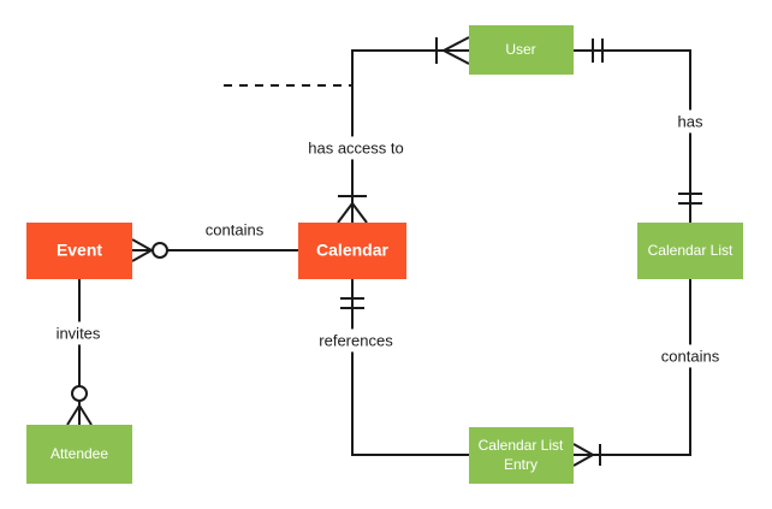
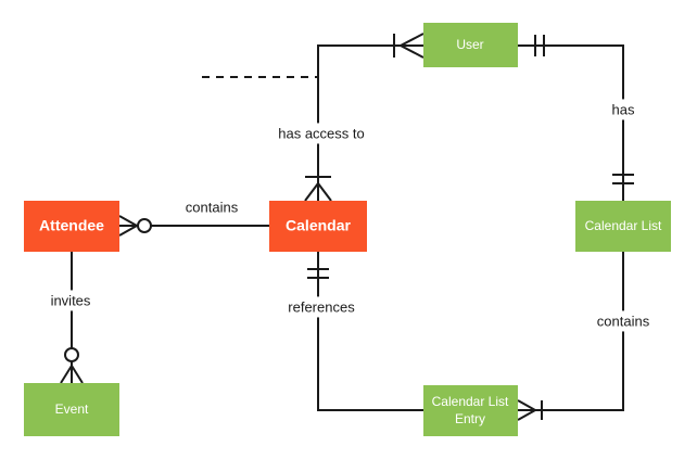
  User
- Event
+ Attendee
  Calendar
  Calendar List
- Attendee
+ Event
  Calendar List
  Entry
  has access to
  contains
  invites
  references
  has
  contains
